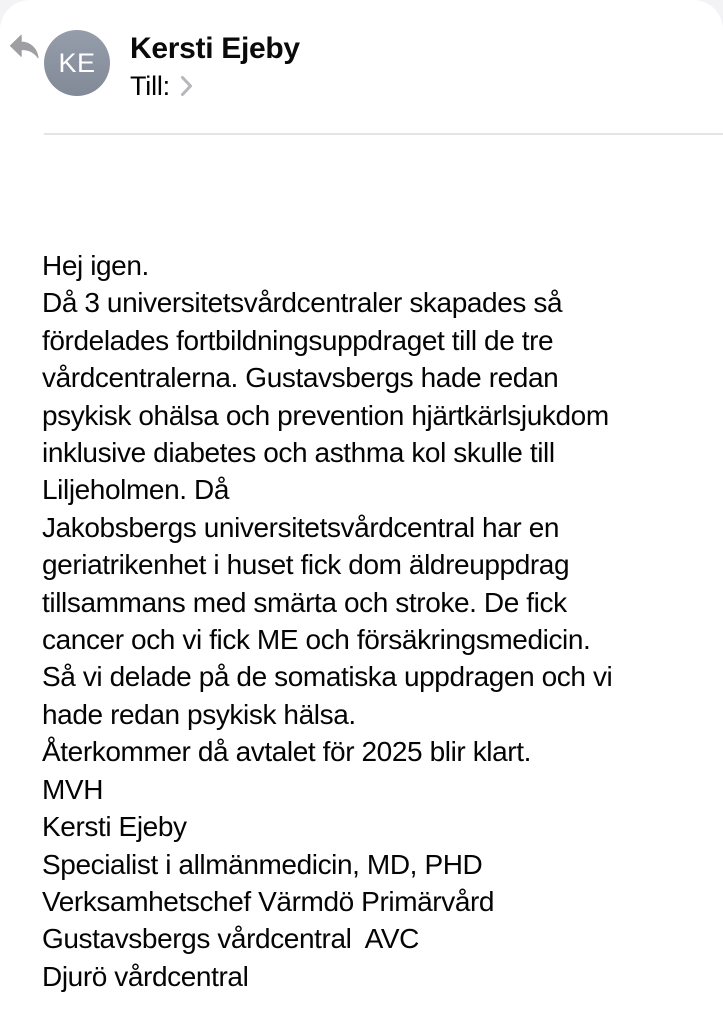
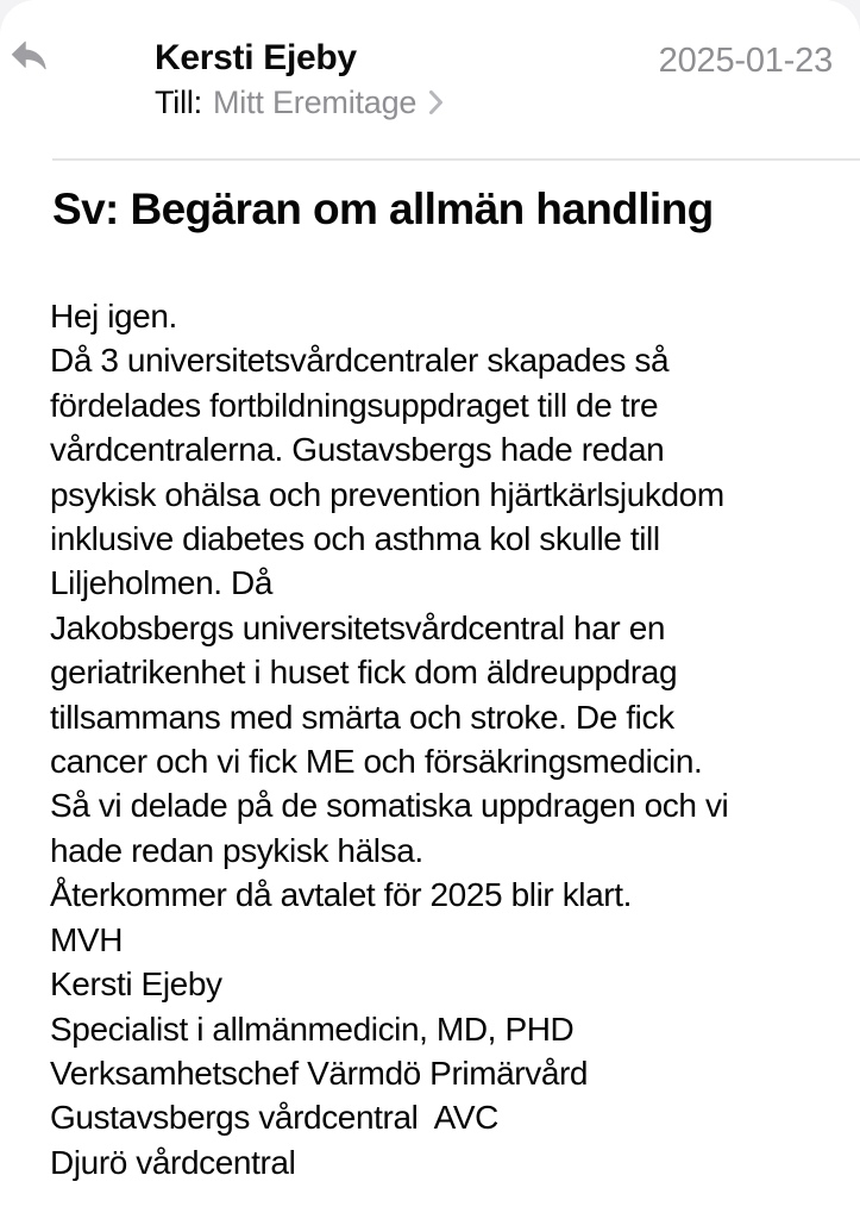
- KE
  Kersti Ejeby
  Till:
+ Mitt Eremitage
+ 2025-01-23
+ Sv: Begäran om allmän handling
  Hej igen.
  Då 3 universitetsvårdcentraler skapades så
  fördelades fortbildningsuppdraget till de tre
  vårdcentralerna. Gustavsbergs hade redan
  psykisk ohälsa och prevention hjärtkärlsjukdom
  inklusive diabetes och asthma kol skulle till
  Liljeholmen. Då
  Jakobsbergs universitetsvårdcentral har en
  geriatrikenhet i huset fick dom äldreuppdrag
  tillsammans med smärta och stroke. De fick
  cancer och vi fick ME och försäkringsmedicin.
  Så vi delade på de somatiska uppdragen och vi
  hade redan psykisk hälsa.
  Återkommer då avtalet för 2025 blir klart.
  MVH
  Kersti Ejeby
  Specialist i allmänmedicin, MD, PHD
  Verksamhetschef Värmdö Primärvård
  Gustavsbergs vårdcentral AVC
  Djurö vårdcentral
